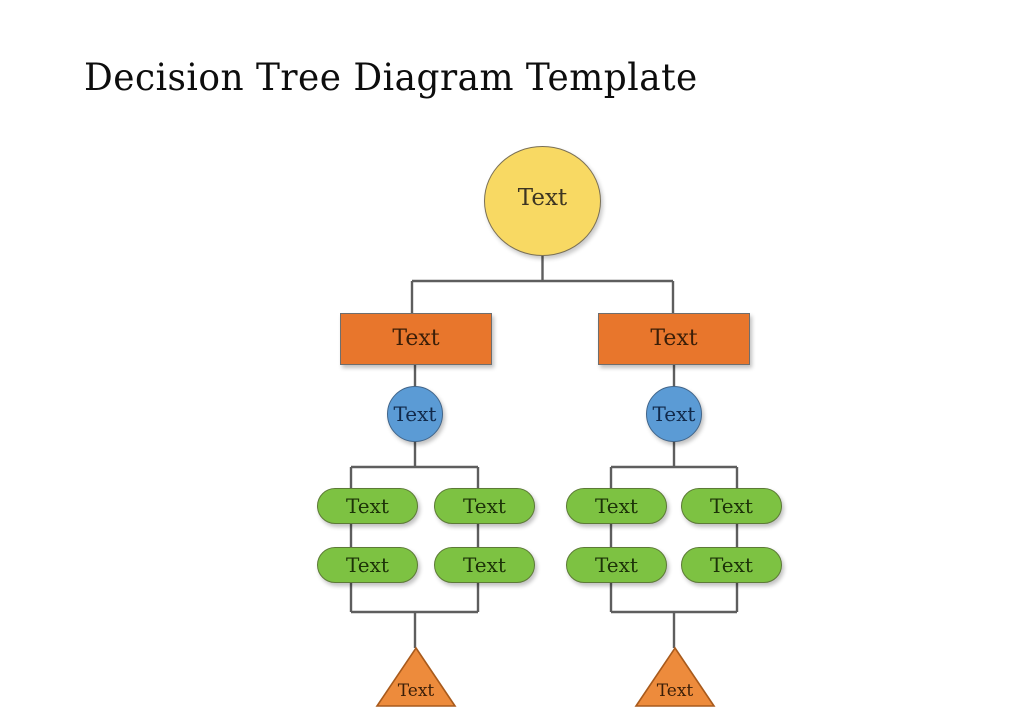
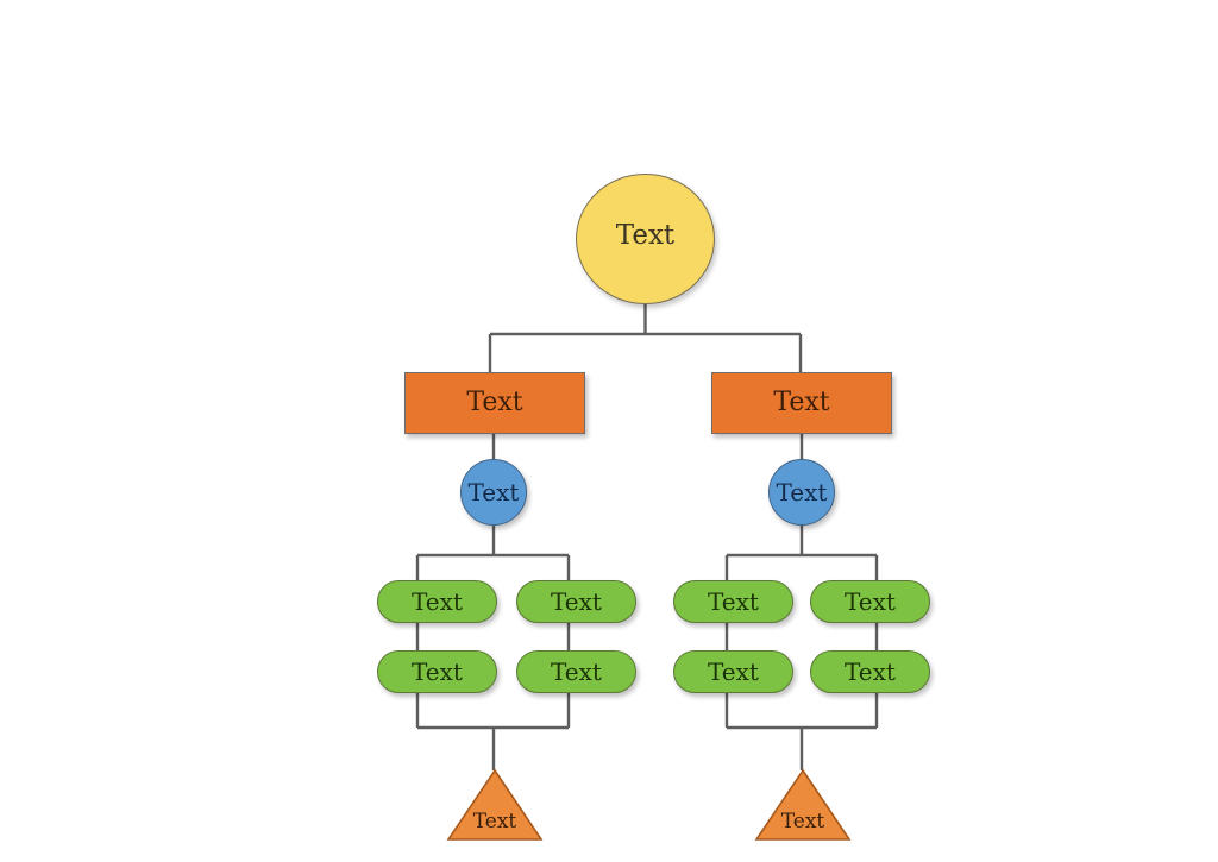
- Decision Tree Diagram Template
  Text
  Text
  Text
  Text
  Text
  Text
  Text
  Text
  Text
  Text
  Text
  Text
  Text
  Text
  Text
